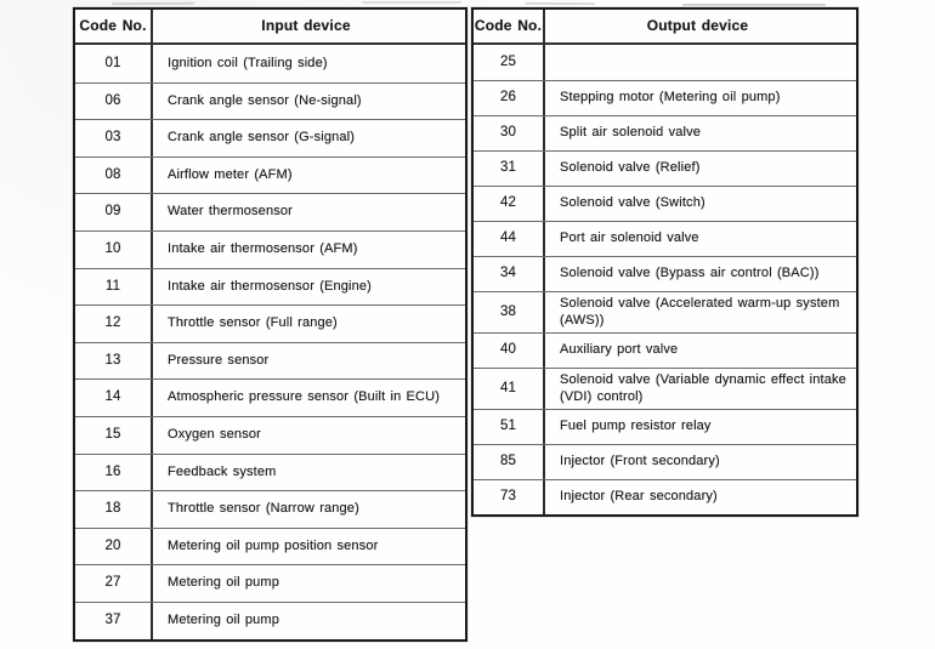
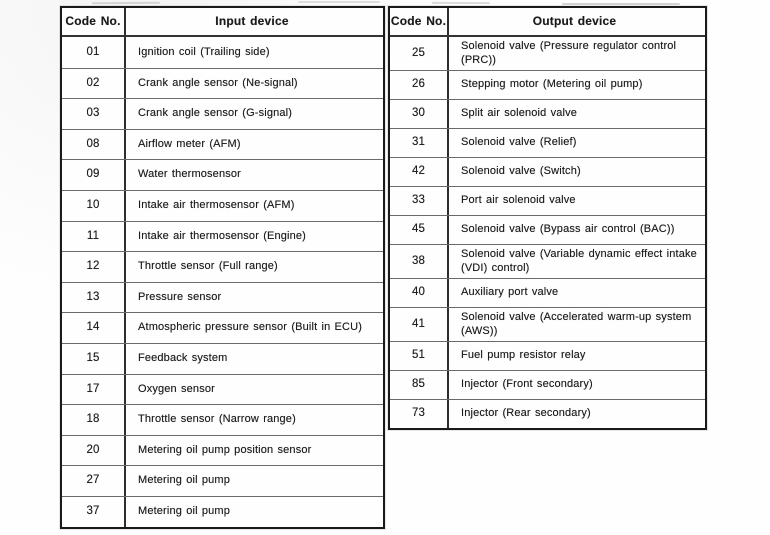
  Code No.
  Input device
  01
  Ignition coil (Trailing side)
- 06
+ 02
  Crank angle sensor (Ne-signal)
  03
  Crank angle sensor (G-signal)
  08
  Airflow meter (AFM)
  09
  Water thermosensor
  10
  Intake air thermosensor (AFM)
  11
  Intake air thermosensor (Engine)
  12
  Throttle sensor (Full range)
  13
  Pressure sensor
  14
  Atmospheric pressure sensor (Built in ECU)
  15
- Oxygen sensor
+ Feedback system
- 16
+ 17
- Feedback system
+ Oxygen sensor
  18
  Throttle sensor (Narrow range)
  20
  Metering oil pump position sensor
  27
  Metering oil pump
  37
  Metering oil pump
  Code No.
  Output device
  25
+ Solenoid valve (Pressure regulator control (PRC))
  26
  Stepping motor (Metering oil pump)
  30
  Split air solenoid valve
  31
  Solenoid valve (Relief)
  42
  Solenoid valve (Switch)
- 44
+ 33
  Port air solenoid valve
- 34
+ 45
  Solenoid valve (Bypass air control (BAC))
  38
- Solenoid valve (Accelerated warm-up system (AWS))
+ Solenoid valve (Variable dynamic effect intake (VDI) control)
  40
  Auxiliary port valve
  41
- Solenoid valve (Variable dynamic effect intake (VDI) control)
+ Solenoid valve (Accelerated warm-up system (AWS))
  51
  Fuel pump resistor relay
  85
  Injector (Front secondary)
  73
  Injector (Rear secondary)
